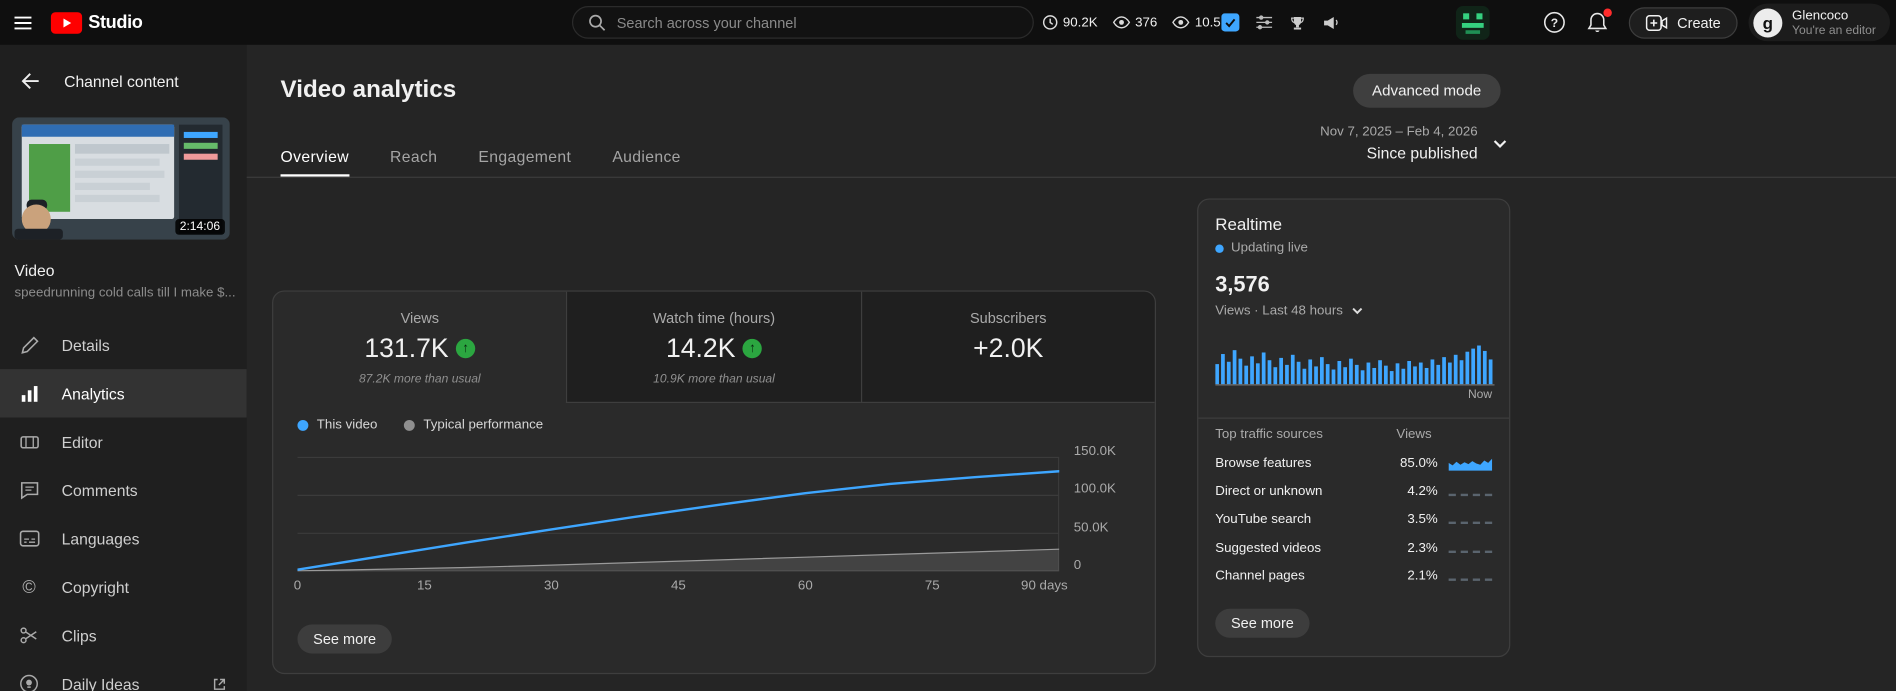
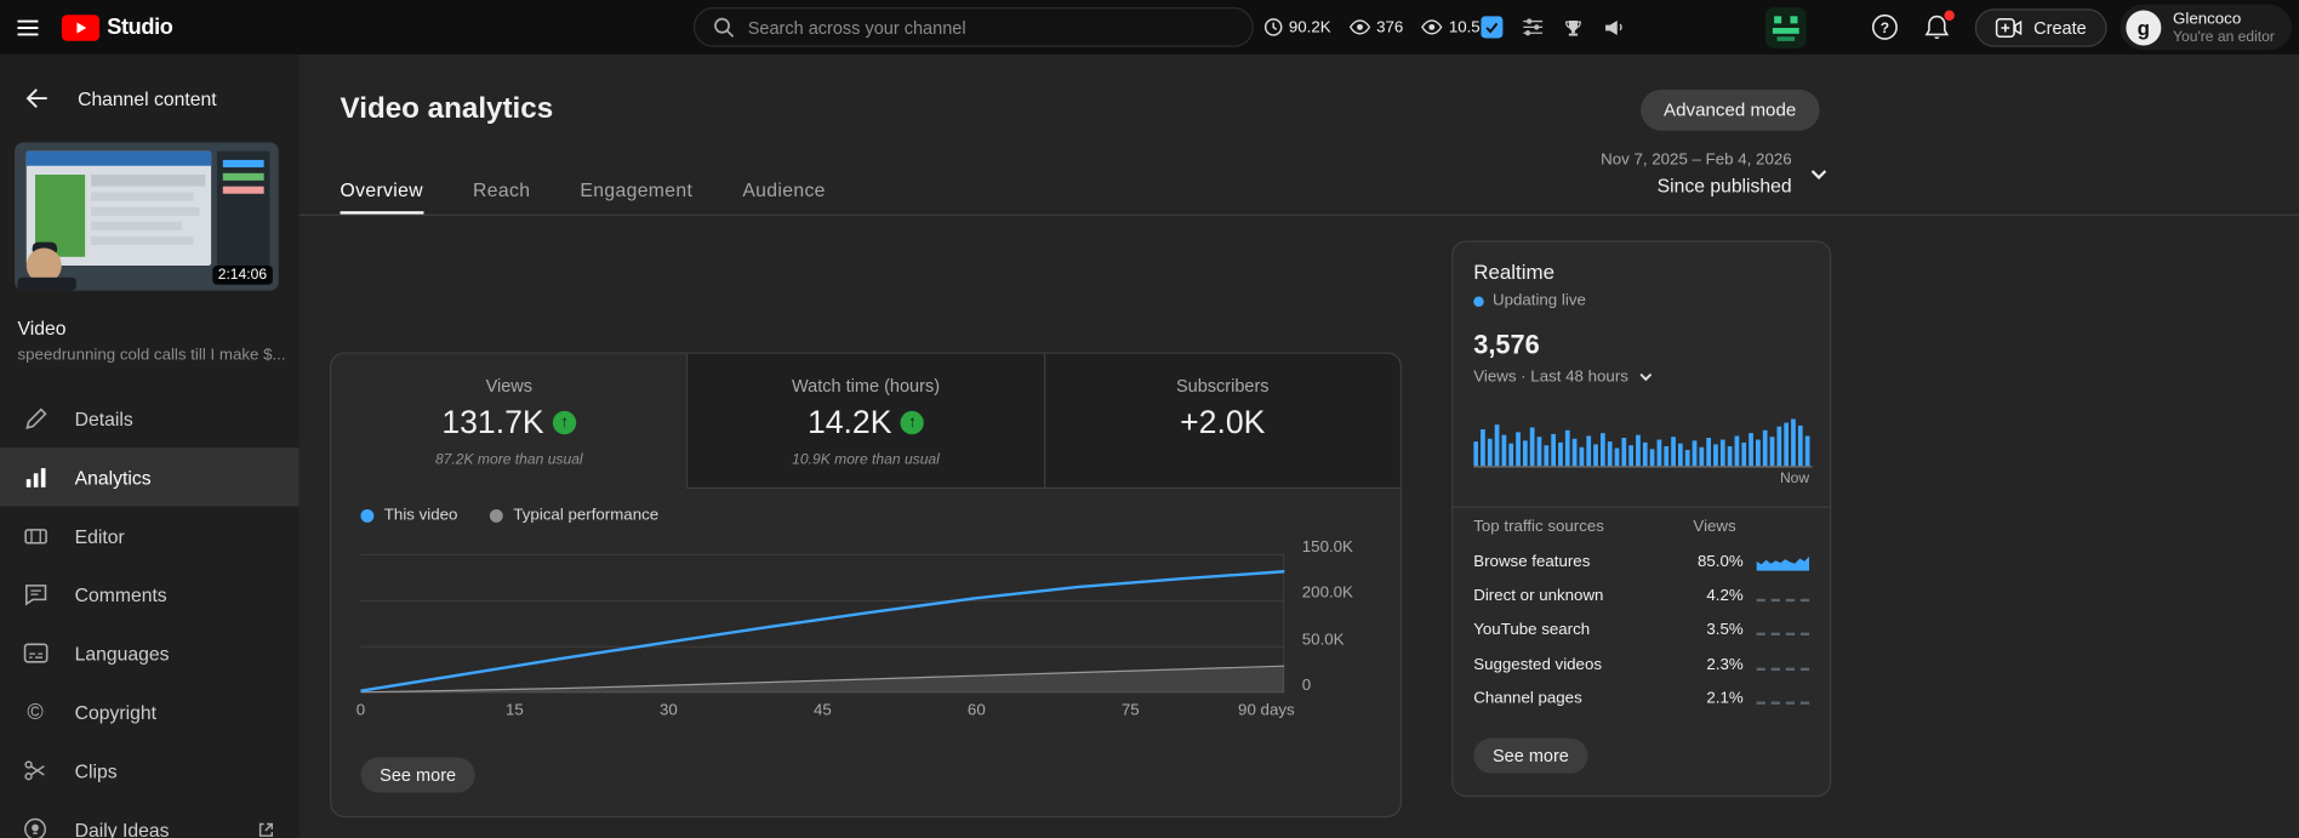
  Studio
  Search across your channel
  90.2K
  376
  10.5
  ?
  Create
  g
  Glencoco
  You're an editor
  Channel content
  2:14:06
  Video
  speedrunning cold calls till I make $...
  Details
  Analytics
  Editor
  Comments
  Languages
  ©
  Copyright
  Clips
  Daily Ideas
  Video analytics
  Advanced mode
  Overview
  Reach
  Engagement
  Audience
  Nov 7, 2025 – Feb 4, 2026
  Since published
  Views
  131.7K
  ↑
  87.2K more than usual
  Watch time (hours)
  14.2K
  ↑
  10.9K more than usual
  Subscribers
  +2.0K
  This video
  Typical performance
  150.0K
- 100.0K
+ 200.0K
  50.0K
  0
  0
  15
  30
  45
  60
  75
  90 days
  See more
  Realtime
  Updating live
  3,576
  Views · Last 48 hours
  Now
  Top traffic sources
  Views
  Browse features
  85.0%
  Direct or unknown
  4.2%
  YouTube search
  3.5%
  Suggested videos
  2.3%
  Channel pages
  2.1%
  See more
